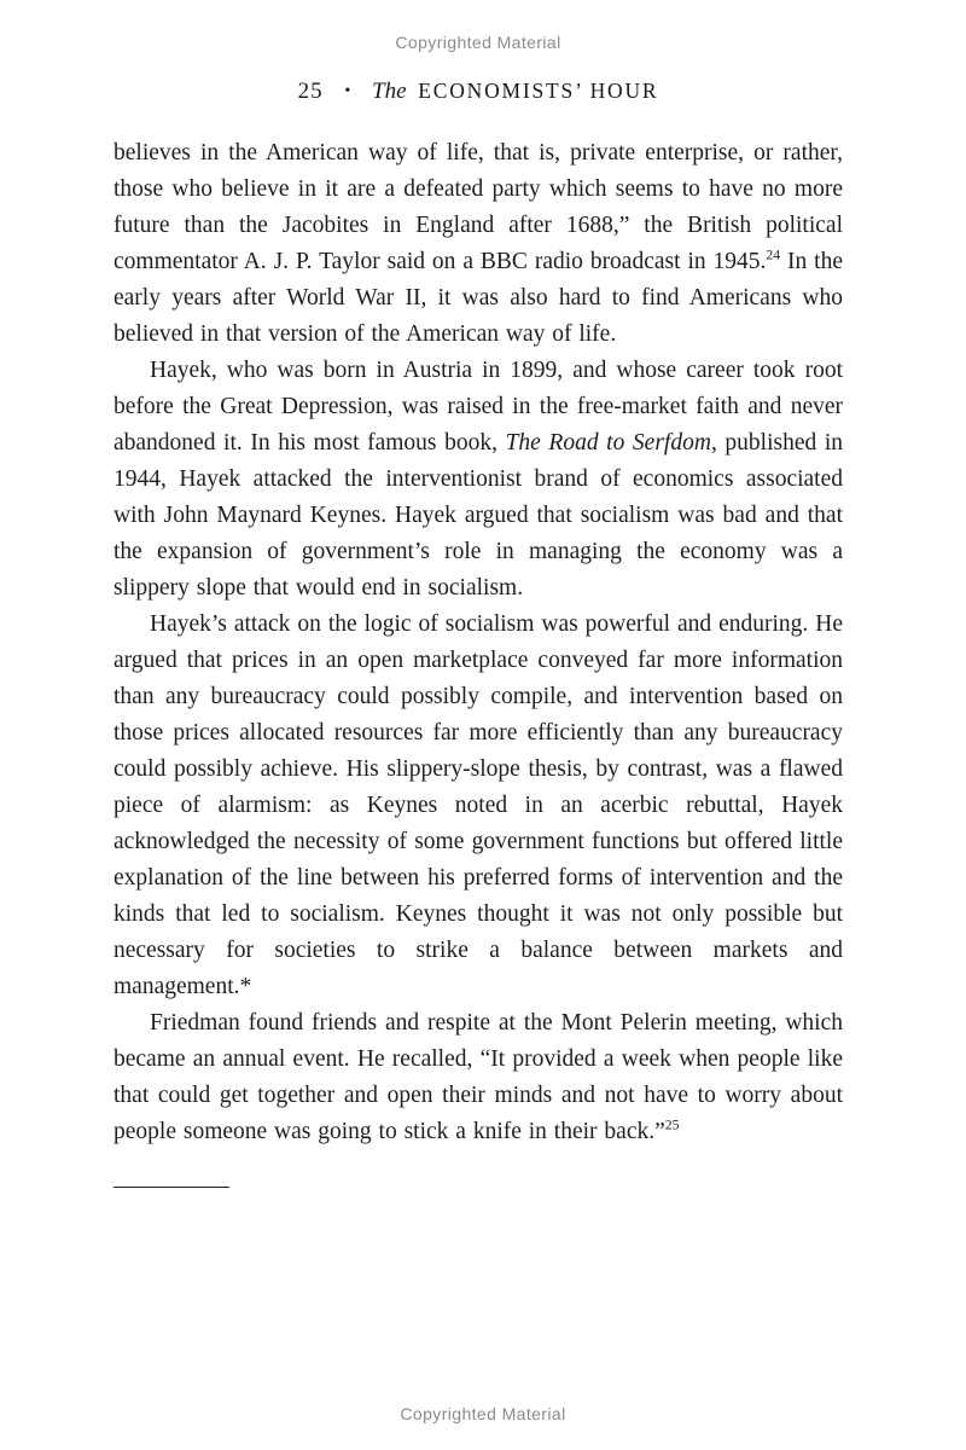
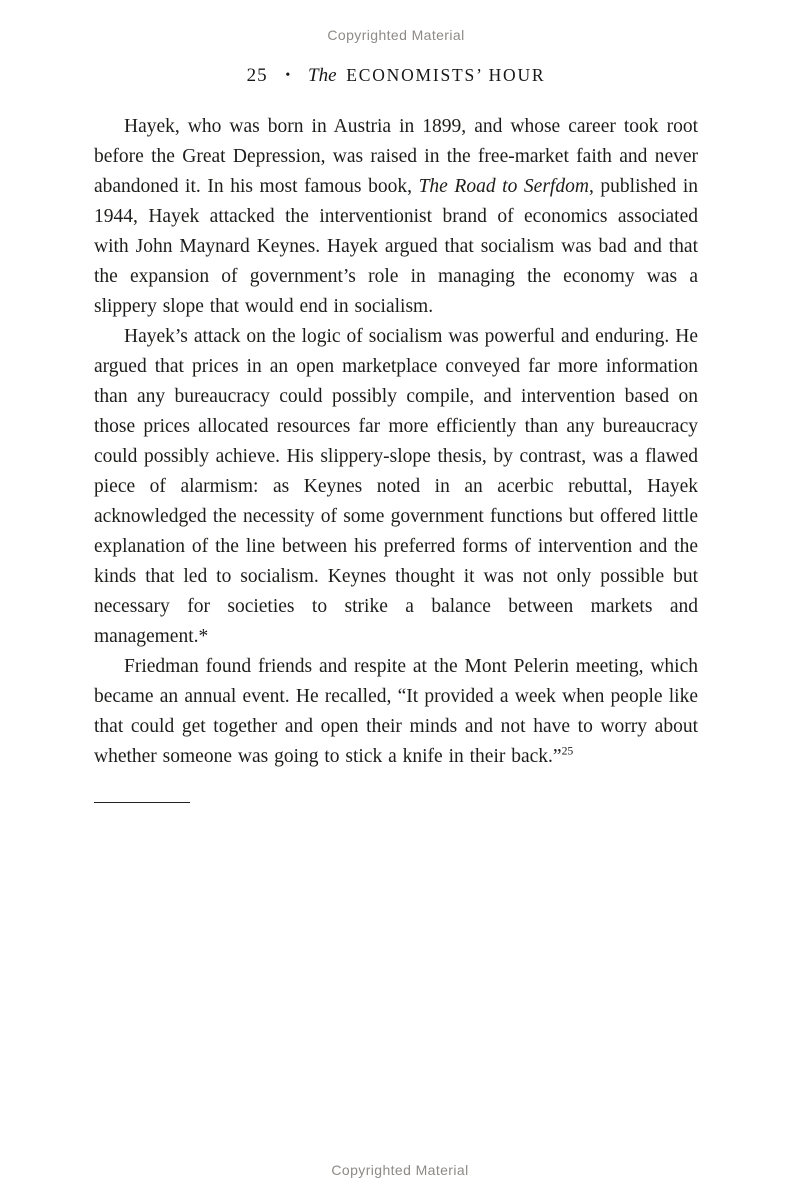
  Copyrighted Material
  25 • The ECONOMISTS’ HOUR
- believes in the American way of life, that is, private enterprise, or rather, those who believe in it are a defeated party which seems to have no more future than the Jacobites in England after 1688,” the British political commentator A. J. P. Taylor said on a BBC radio broadcast in 1945.24 In the early years after World War II, it was also hard to find Americans who believed in that version of the American way of life.
  Hayek, who was born in Austria in 1899, and whose career took root before the Great Depression, was raised in the free-market faith and never abandoned it. In his most famous book, The Road to Serfdom, published in 1944, Hayek attacked the interventionist brand of economics associated with John Maynard Keynes. Hayek argued that socialism was bad and that the expansion of government’s role in managing the economy was a slippery slope that would end in socialism.
  Hayek’s attack on the logic of socialism was powerful and enduring. He argued that prices in an open marketplace conveyed far more information than any bureaucracy could possibly compile, and intervention based on those prices allocated resources far more efficiently than any bureaucracy could possibly achieve. His slippery-slope thesis, by contrast, was a flawed piece of alarmism: as Keynes noted in an acerbic rebuttal, Hayek acknowledged the necessity of some government functions but offered little explanation of the line between his preferred forms of intervention and the kinds that led to socialism. Keynes thought it was not only possible but necessary for societies to strike a balance between markets and management.*
- Friedman found friends and respite at the Mont Pelerin meeting, which became an annual event. He recalled, “It provided a week when people like that could get together and open their minds and not have to worry about people someone was going to stick a knife in their back.”25
+ Friedman found friends and respite at the Mont Pelerin meeting, which became an annual event. He recalled, “It provided a week when people like that could get together and open their minds and not have to worry about whether someone was going to stick a knife in their back.”25
  Copyrighted Material
